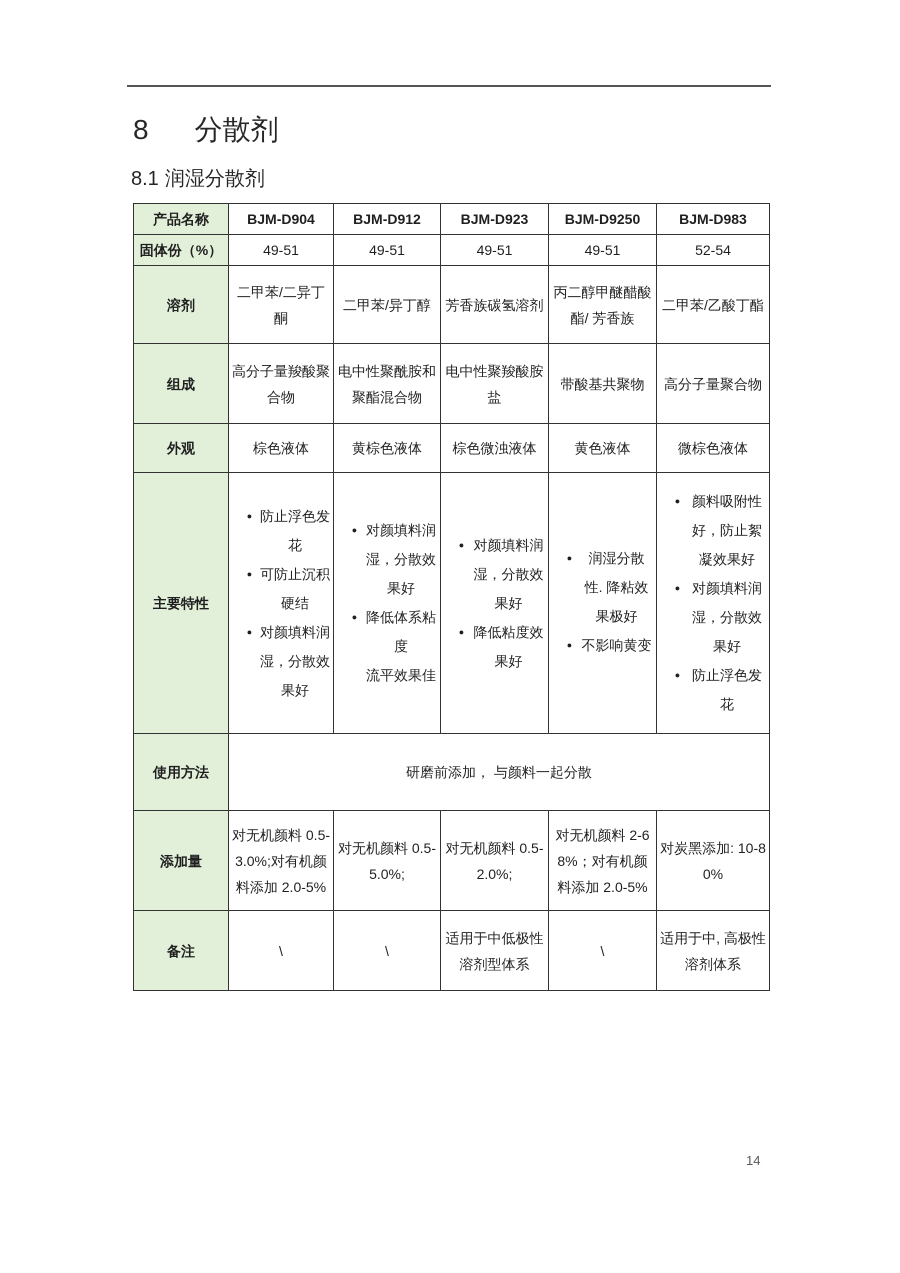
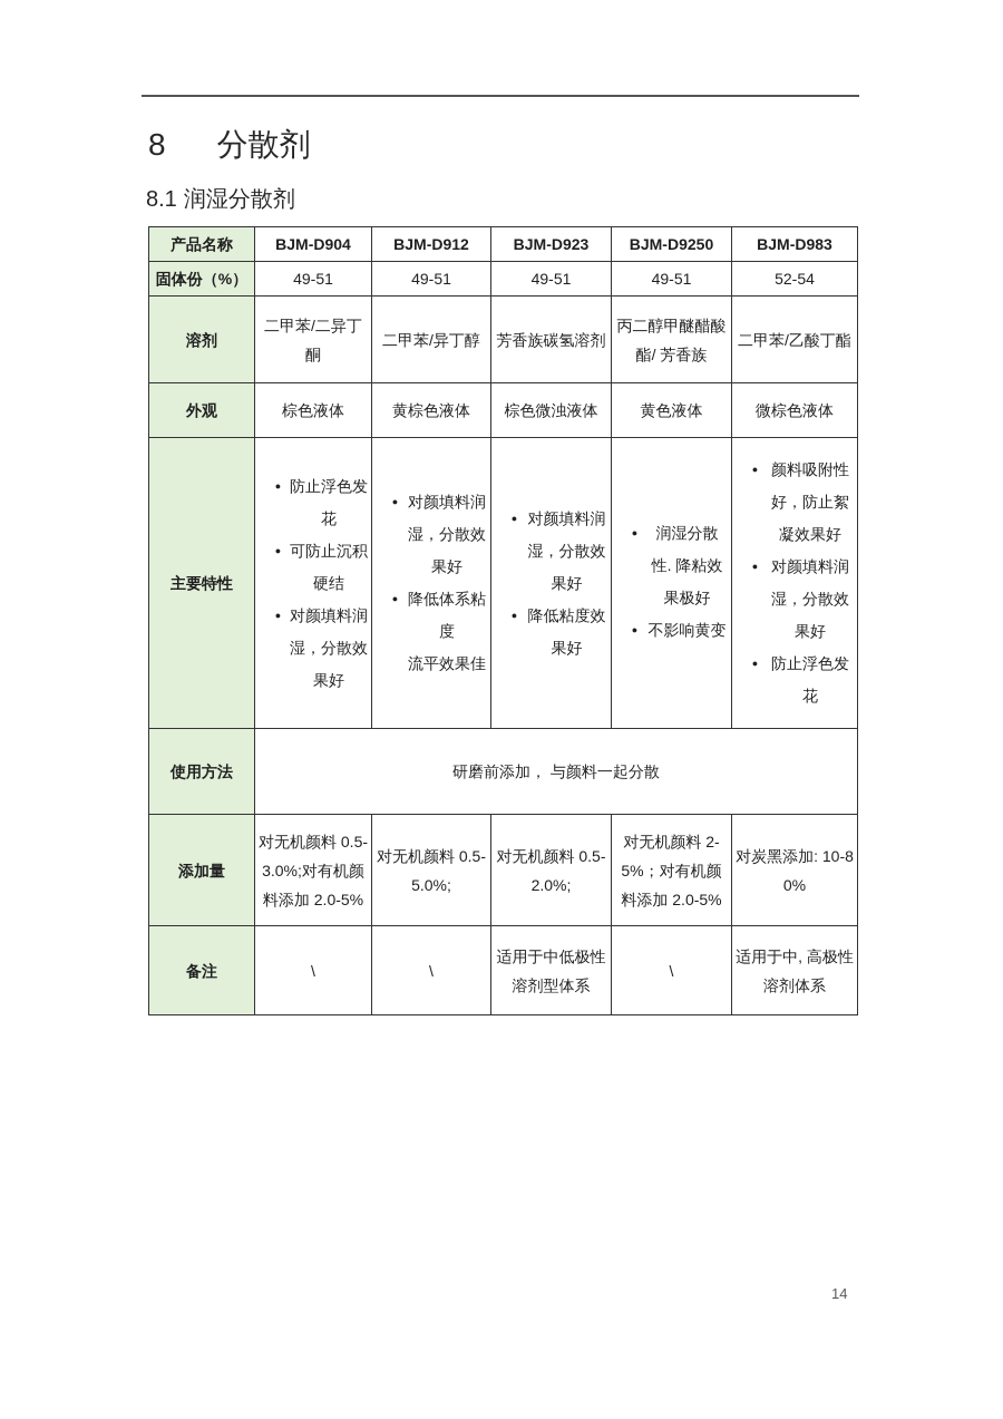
  8 分散剂
  8.1 润湿分散剂
  产品名称	BJM-D904	BJM-D912	BJM-D923	BJM-D9250	BJM-D983
  固体份（%）	49-51	49-51	49-51	49-51	52-54
  溶剂	二甲苯/二异丁酮	二甲苯/异丁醇	芳香族碳氢溶剂	丙二醇甲醚醋酸酯/ 芳香族	二甲苯/乙酸丁酯
- 组成	高分子量羧酸聚合物	电中性聚酰胺和聚酯混合物	电中性聚羧酸胺盐	带酸基共聚物	高分子量聚合物
  外观	棕色液体	黄棕色液体	棕色微浊液体	黄色液体	微棕色液体
  主要特性	防止浮色发花 可防止沉积硬结 对颜填料润湿，分散效果好	对颜填料润湿，分散效果好 降低体系粘度 流平效果佳	对颜填料润湿，分散效果好 降低粘度效果好	润湿分散性. 降粘效果极好 不影响黄变	颜料吸附性好，防止絮凝效果好 对颜填料润湿，分散效果好 防止浮色发花
  使用方法	研磨前添加， 与颜料一起分散
- 添加量	对无机颜料 0.5-3.0%;对有机颜料添加 2.0-5%	对无机颜料 0.5-5.0%;	对无机颜料 0.5-2.0%;	对无机颜料 2-68%；对有机颜料添加 2.0-5%	对炭黑添加: 10-80%
+ 添加量	对无机颜料 0.5-3.0%;对有机颜料添加 2.0-5%	对无机颜料 0.5-5.0%;	对无机颜料 0.5-2.0%;	对无机颜料 2-5%；对有机颜料添加 2.0-5%	对炭黑添加: 10-80%
  备注	\	\	适用于中低极性溶剂型体系	\	适用于中, 高极性溶剂体系
  14
